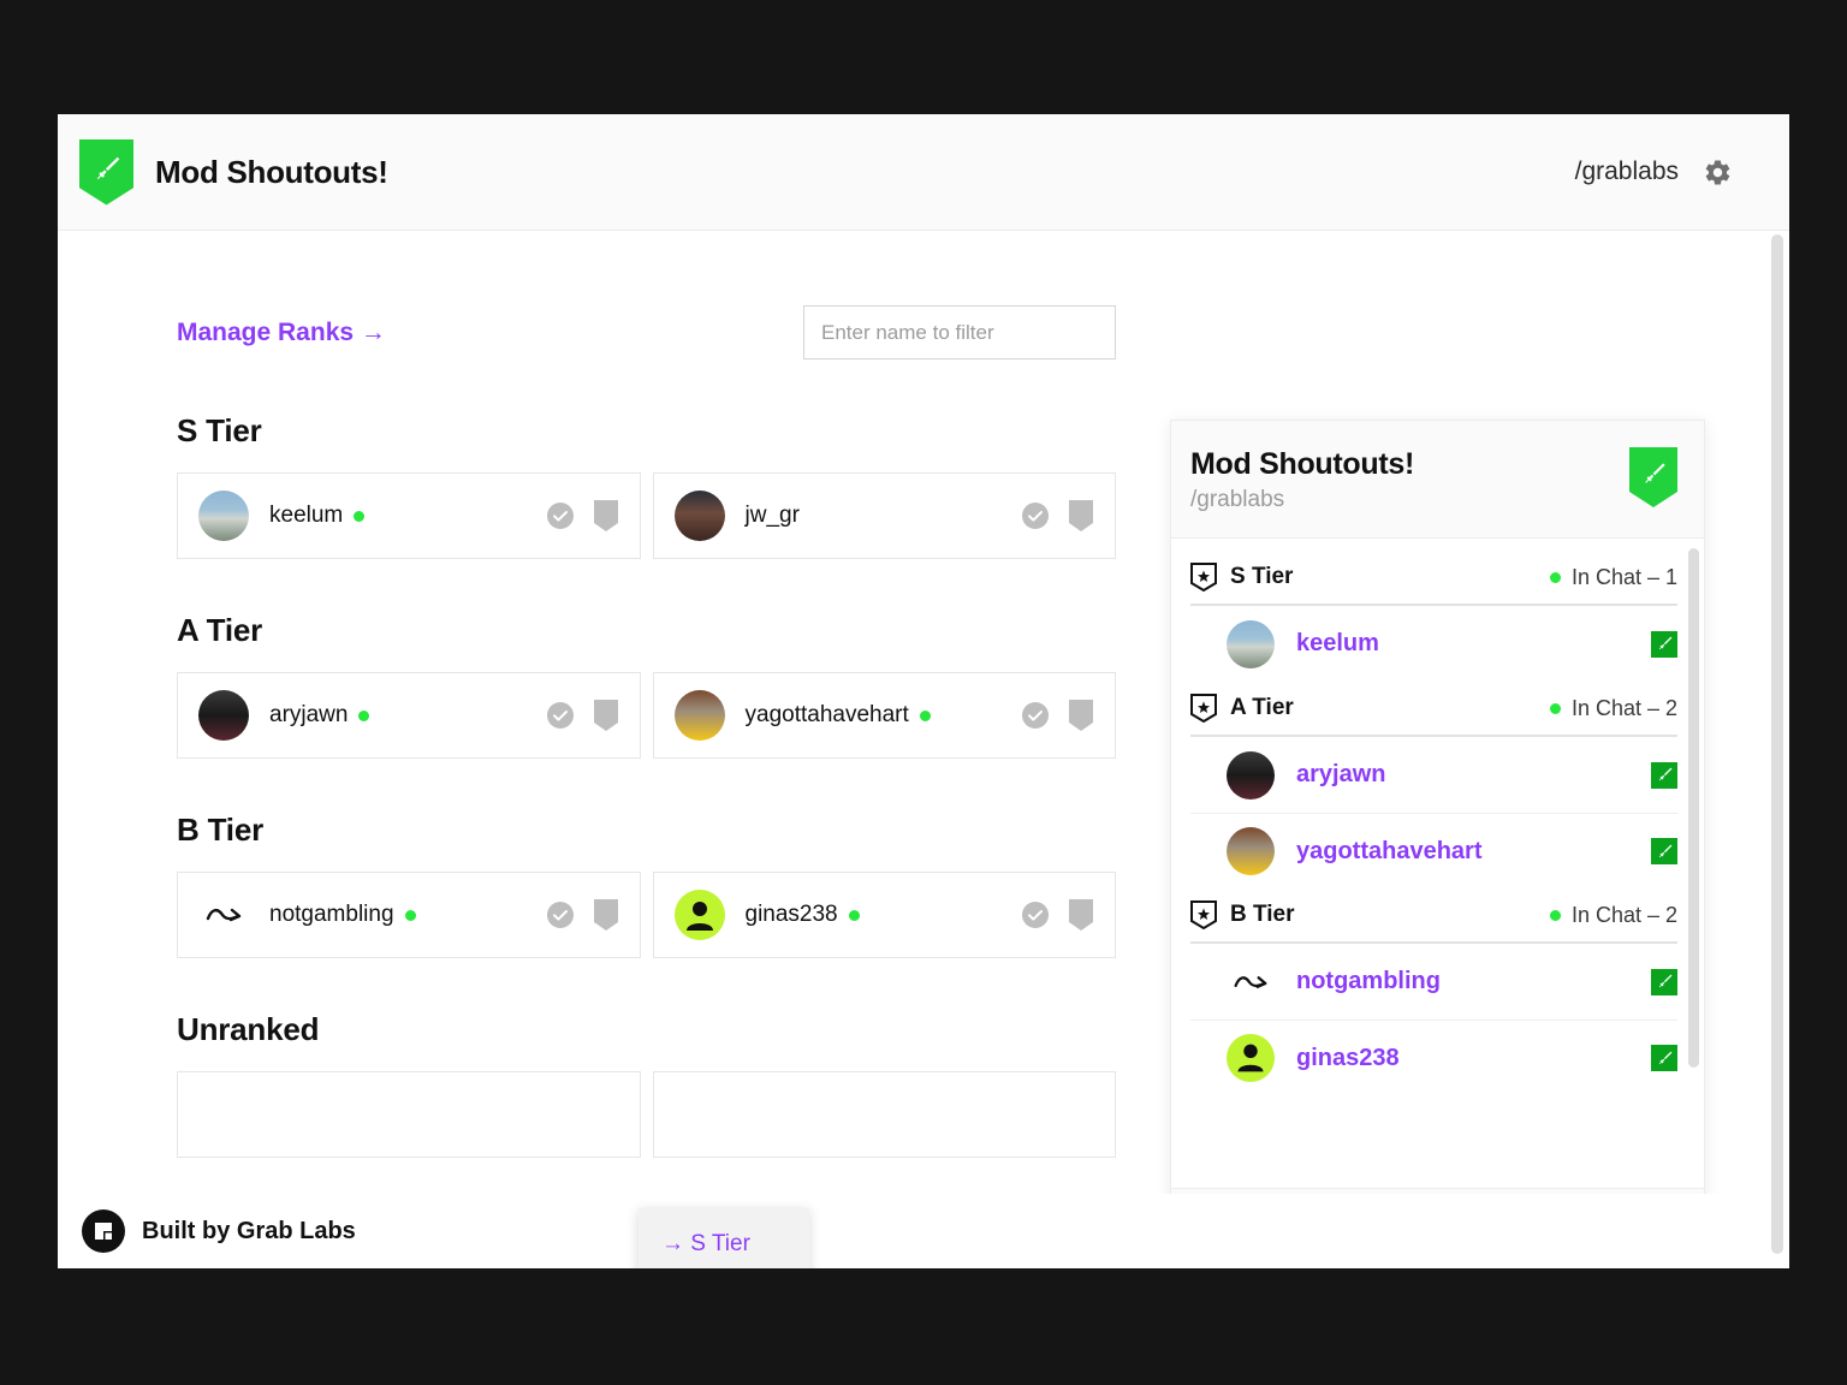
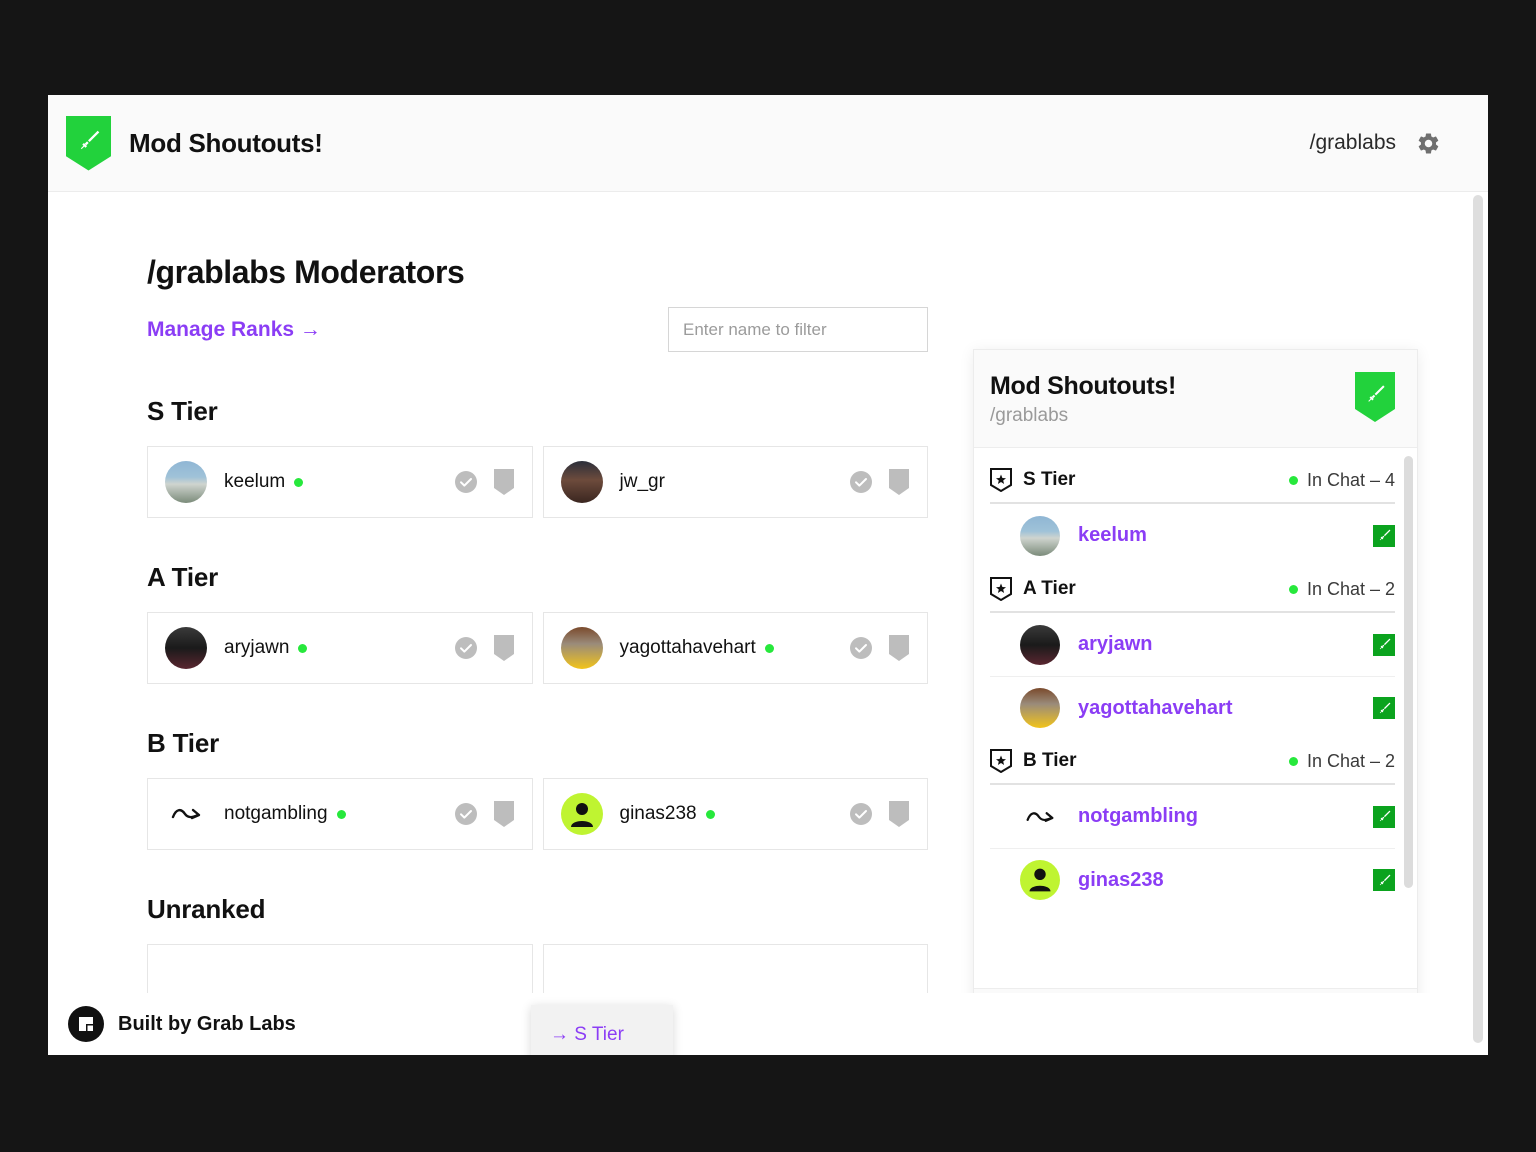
  Mod Shoutouts!
  /grablabs
+ /grablabs Moderators
  Manage Ranks →
  Enter name to filter
  S Tier
  keelum
  jw_gr
  A Tier
  aryjawn
  yagottahavehart
  B Tier
  notgambling
  ginas238
  Unranked
  → S Tier
  Mod Shoutouts!
  /grablabs
  S Tier
- In Chat – 1
+ In Chat – 4
  keelum
  A Tier
  In Chat – 2
  aryjawn
  yagottahavehart
  B Tier
  In Chat – 2
  notgambling
  ginas238
  Built by Grab Labs
